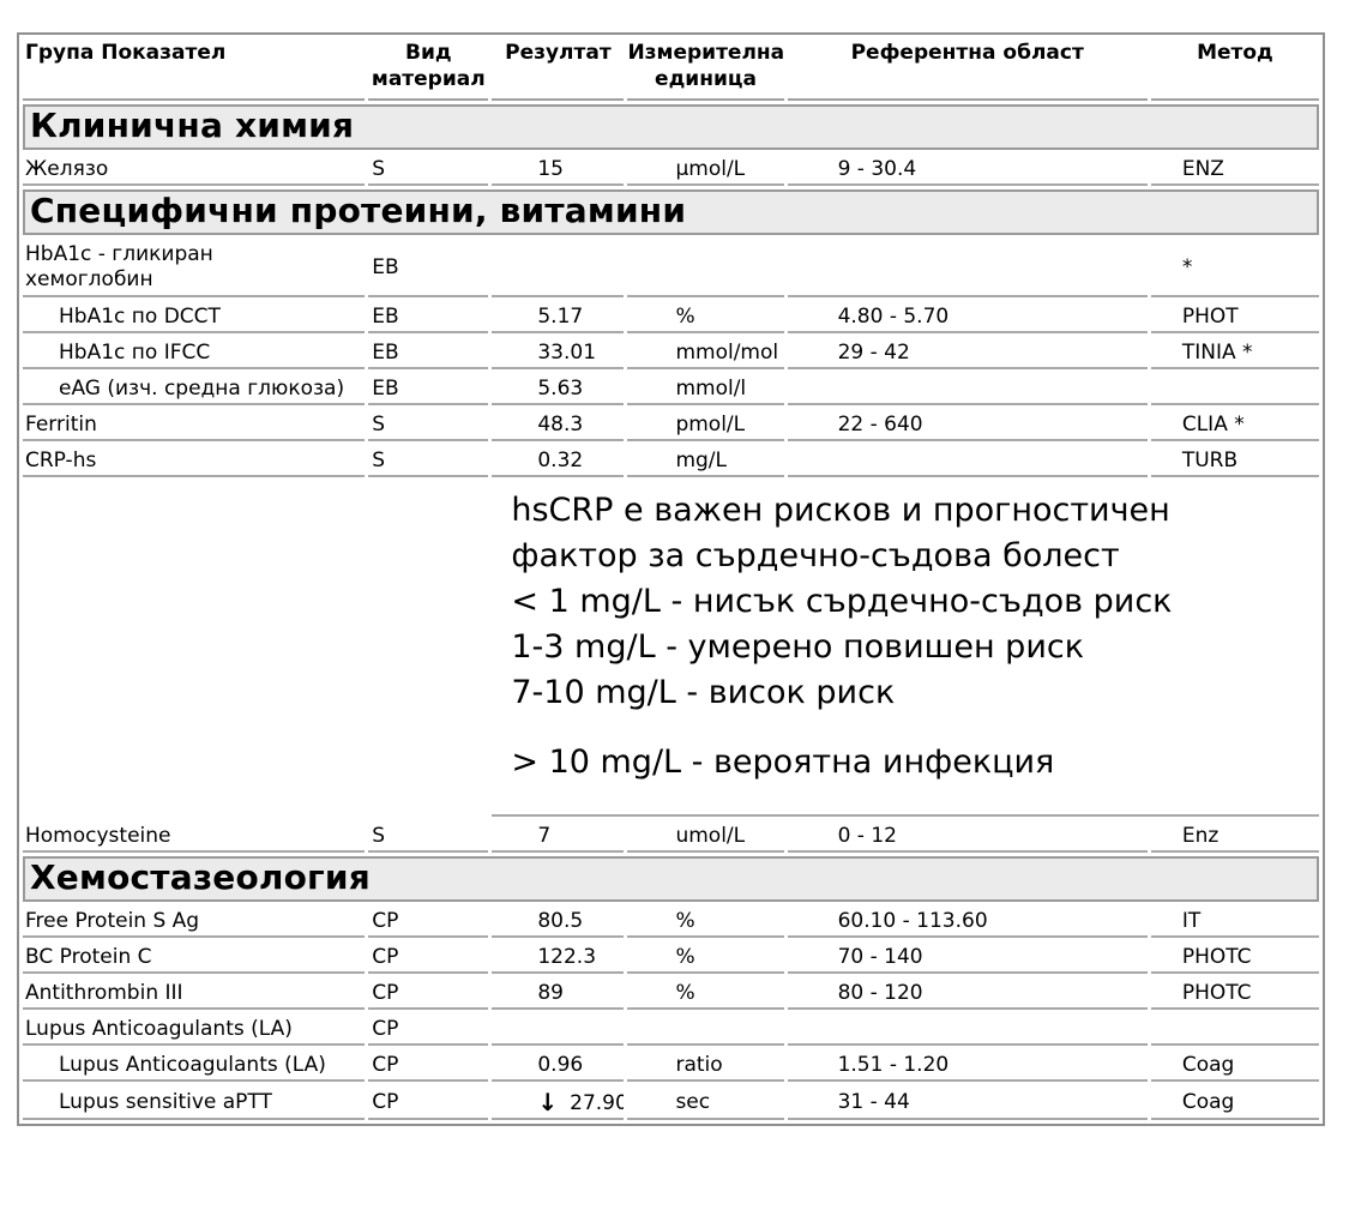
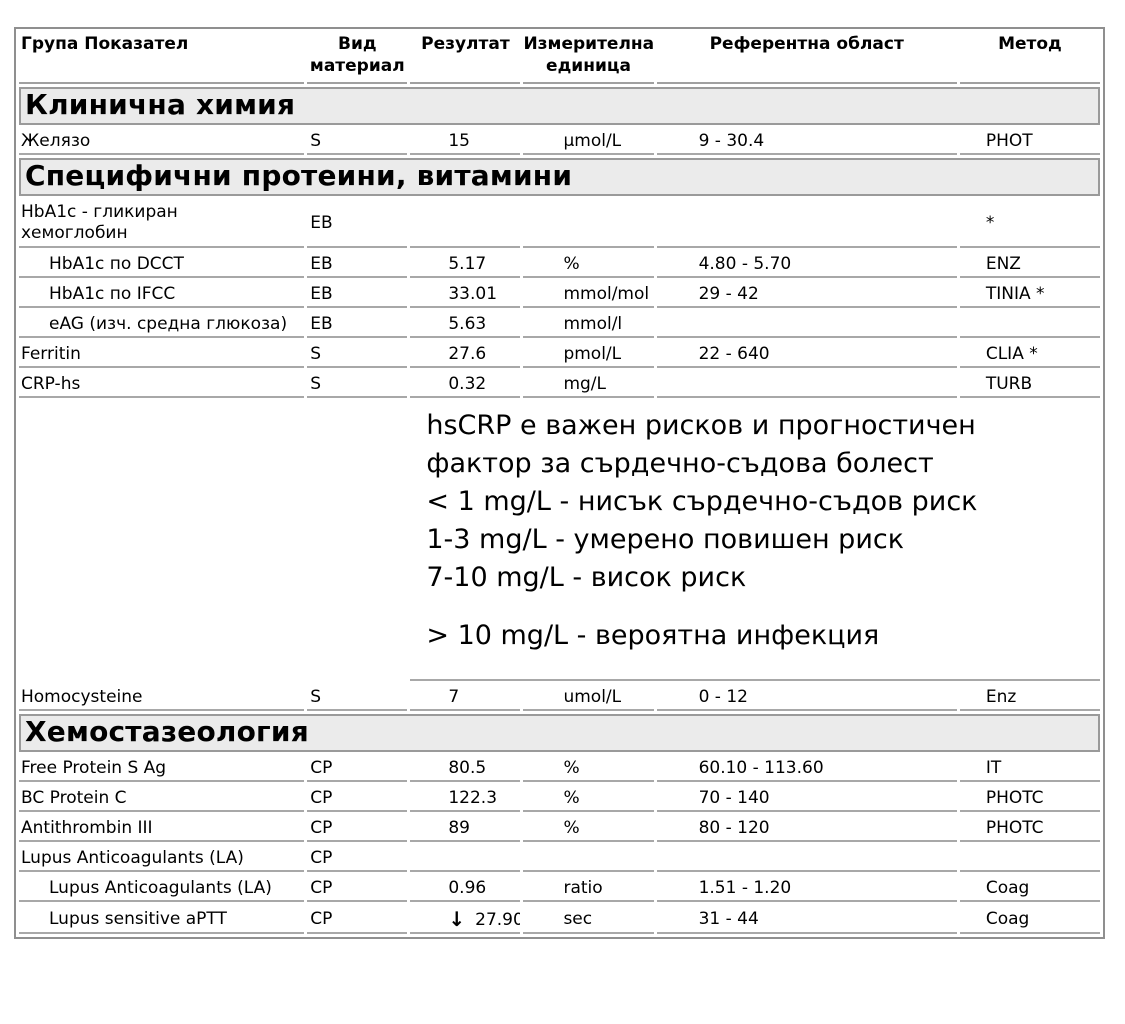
  Група Показател	Вид материал	Резултат	Измерителна единица	Референтна област	Метод
  Клинична химия
- Желязо	S	15	µmol/L	9 - 30.4	ENZ
+ Желязо	S	15	µmol/L	9 - 30.4	PHOT
  Специфични протеини, витамини
  HbA1c - гликиран хемоглобин	EB				*
- HbA1c по DCCT	EB	5.17	%	4.80 - 5.70	PHOT
+ HbA1c по DCCT	EB	5.17	%	4.80 - 5.70	ENZ
  HbA1c по IFCC	EB	33.01	mmol/mol	29 - 42	TINIA *
  eAG (изч. средна глюкоза)	EB	5.63	mmol/l
- Ferritin	S	48.3	pmol/L	22 - 640	CLIA *
+ Ferritin	S	27.6	pmol/L	22 - 640	CLIA *
  CRP-hs	S	0.32	mg/L		TURB
  	hsCRP е важен рисков и прогностиченфактор за сърдечно-съдова болест< 1 mg/L - нисък сърдечно-съдов риск1-3 mg/L - умерено повишен риск7-10 mg/L - висок риск> 10 mg/L - вероятна инфекция
  Homocysteine	S	7	umol/L	0 - 12	Enz
  Хемостазеология
  Free Protein S Ag	CP	80.5	%	60.10 - 113.60	IT
  BC Protein C	CP	122.3	%	70 - 140	PHOTC
  Antithrombin III	CP	89	%	80 - 120	PHOTC
  Lupus Anticoagulants (LA)	CP
  Lupus Anticoagulants (LA)	CP	0.96	ratio	1.51 - 1.20	Coag
  Lupus sensitive aPTT	CP	↓ 27.90	sec	31 - 44	Coag
